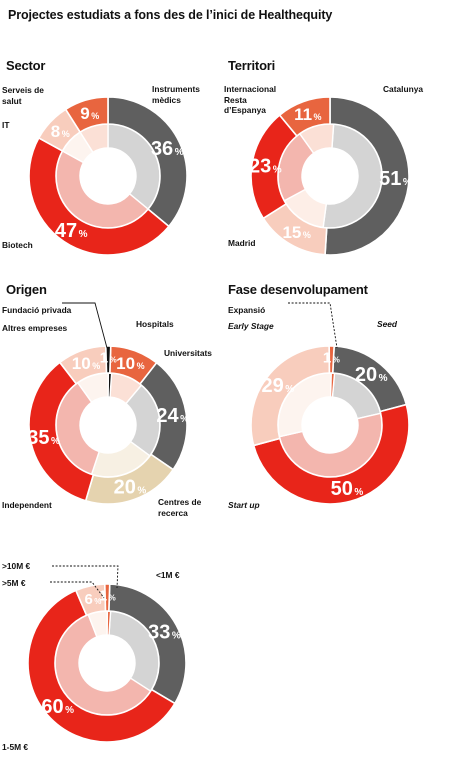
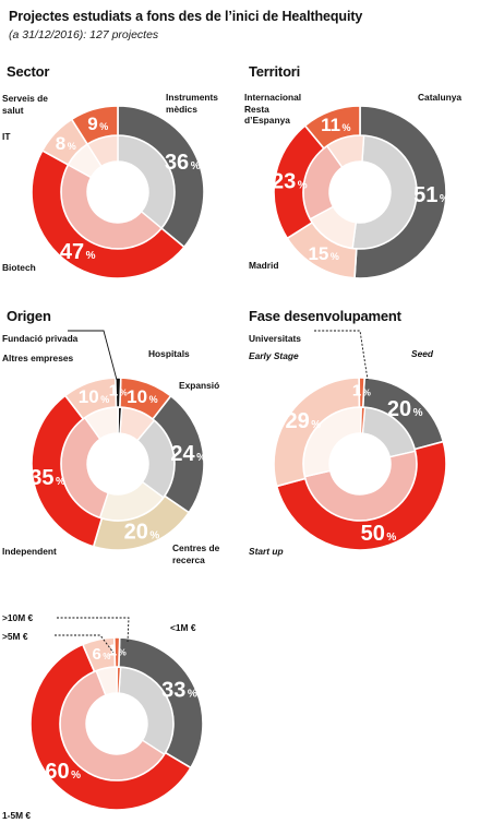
  Projectes estudiats a fons des de l’inici de Healthequity
+ (a 31/12/2016): 127 projectes
  36 %
  47 %
  8 %
  9 %
  51 %
  15 %
  23 %
  11 %
  10 %
  24 %
  20 %
  35 %
  10 %
  1 %
  20 %
  50 %
  29 %
  1 %
  33 %
  60 %
  6 %
  1 %
  Sector
  Instruments
  mèdics
  Biotech
  IT
  Serveis de
  salut
  Territori
  Catalunya
  Madrid
  Internacional
  Resta
  d’Espanya
  Origen
  Hospitals
- Universitats
+ Expansió
  Centres de
  recerca
  Independent
  Altres empreses
  Fundació privada
  Fase desenvolupament
  Seed
  Start up
  Early Stage
- Expansió
+ Universitats
  <1M €
  1-5M €
  >5M €
  >10M €
